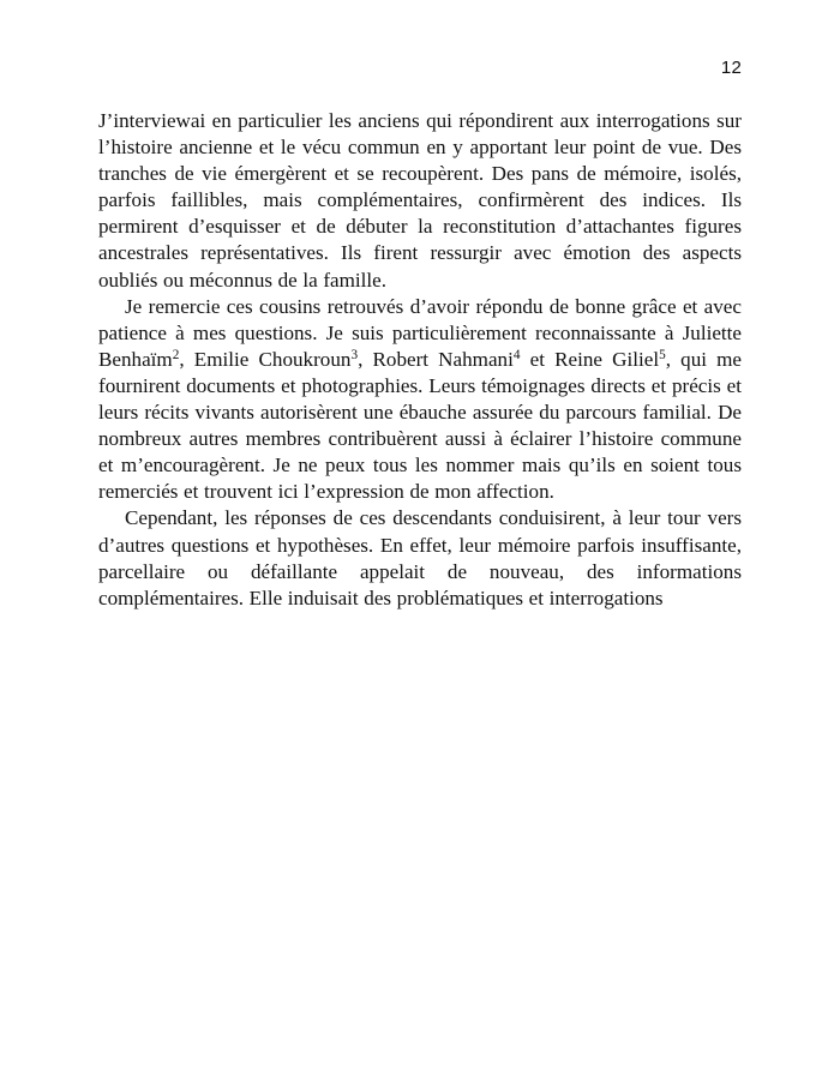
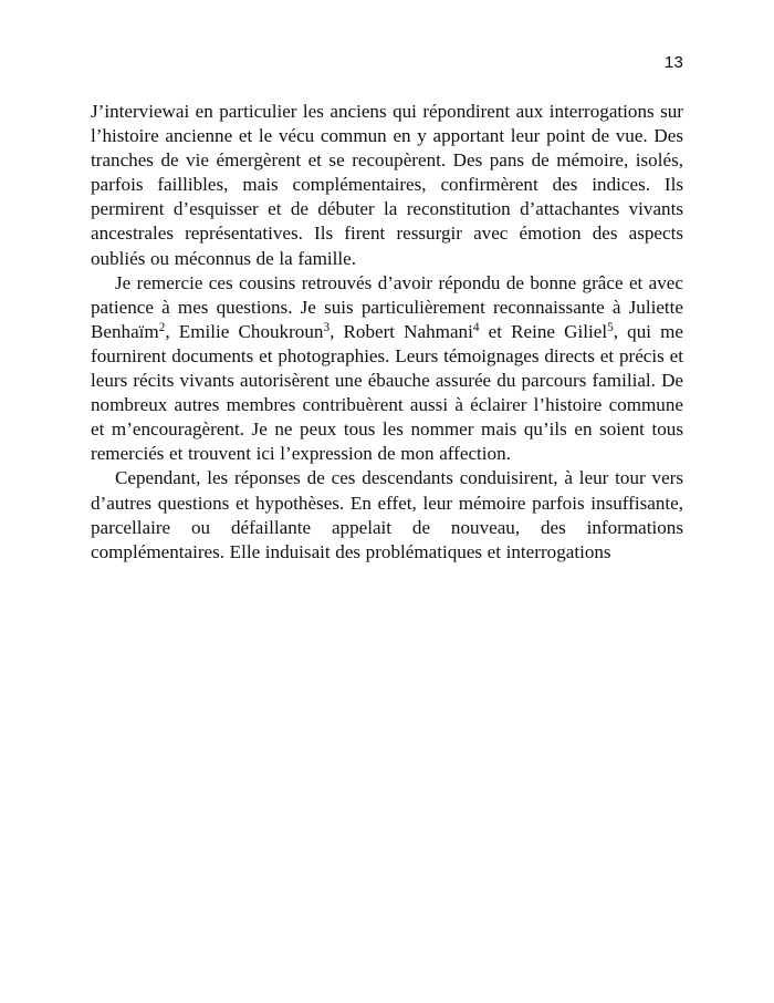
- 12
+ 13
- J’interviewai en particulier les anciens qui répondirent aux interrogations sur l’histoire ancienne et le vécu commun en y apportant leur point de vue. Des tranches de vie émergèrent et se recoupèrent. Des pans de mémoire, isolés, parfois faillibles, mais complémentaires, confirmèrent des indices. Ils permirent d’esquisser et de débuter la reconstitution d’attachantes figures ancestrales représentatives. Ils firent ressurgir avec émotion des aspects oubliés ou méconnus de la famille.
+ J’interviewai en particulier les anciens qui répondirent aux interrogations sur l’histoire ancienne et le vécu commun en y apportant leur point de vue. Des tranches de vie émergèrent et se recoupèrent. Des pans de mémoire, isolés, parfois faillibles, mais complémentaires, confirmèrent des indices. Ils permirent d’esquisser et de débuter la reconstitution d’attachantes vivants ancestrales représentatives. Ils firent ressurgir avec émotion des aspects oubliés ou méconnus de la famille.
  Je remercie ces cousins retrouvés d’avoir répondu de bonne grâce et avec patience à mes questions. Je suis particulièrement reconnaissante à Juliette Benhaïm2, Emilie Choukroun3, Robert Nahmani4 et Reine Giliel5, qui me fournirent documents et photographies. Leurs témoignages directs et précis et leurs récits vivants autorisèrent une ébauche assurée du parcours familial. De nombreux autres membres contribuèrent aussi à éclairer l’histoire commune et m’encouragèrent. Je ne peux tous les nommer mais qu’ils en soient tous remerciés et trouvent ici l’expression de mon affection.
  Cependant, les réponses de ces descendants conduisirent, à leur tour vers d’autres questions et hypothèses. En effet, leur mémoire parfois insuffisante, parcellaire ou défaillante appelait de nouveau, des informations complémentaires. Elle induisait des problématiques et interrogations
